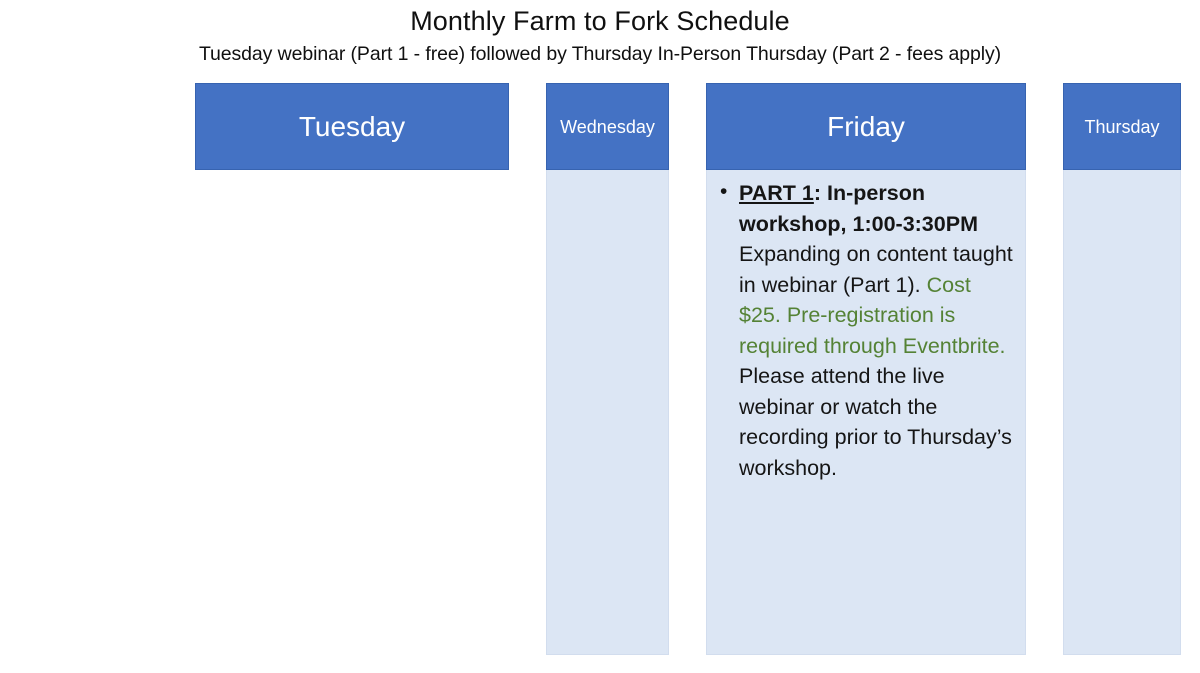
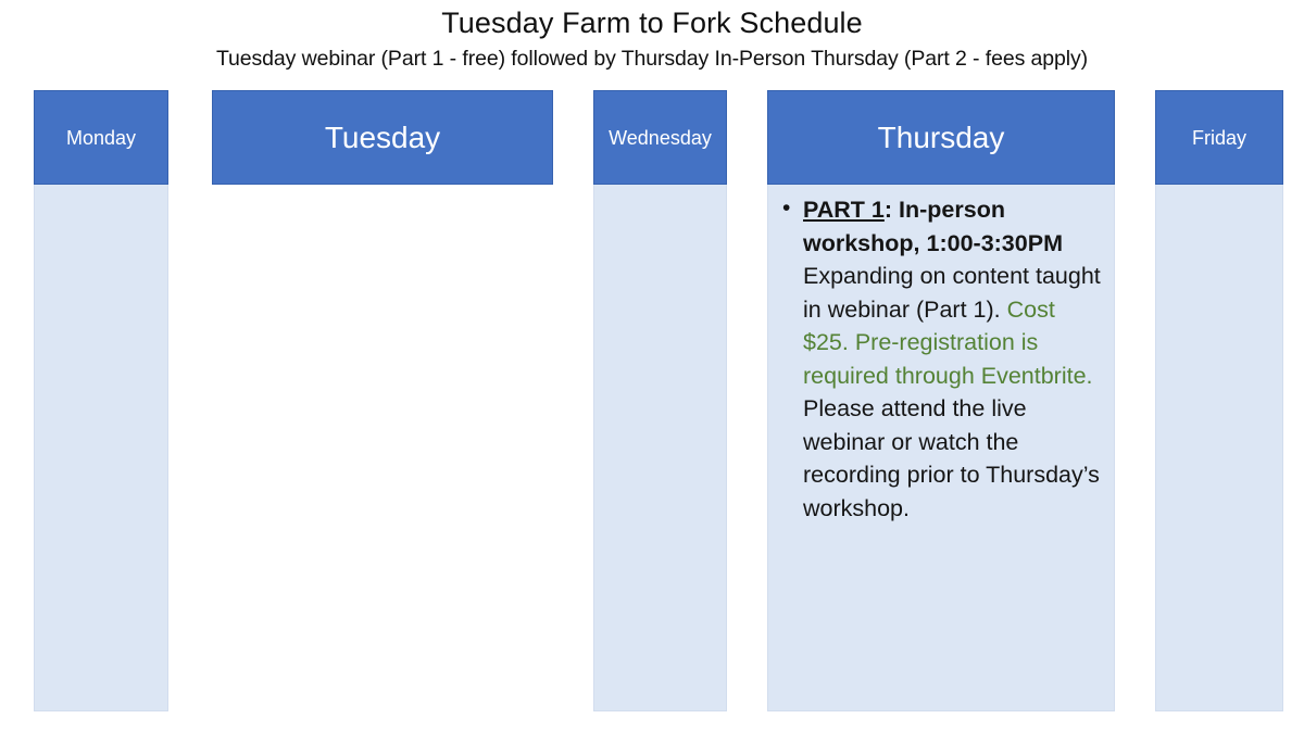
- Monthly Farm to Fork Schedule
+ Tuesday Farm to Fork Schedule
  Tuesday webinar (Part 1 - free) followed by Thursday In-Person Thursday (Part 2 - fees apply)
+ Monday
  Tuesday
  Wednesday
- Friday
+ Thursday
  PART 1: In-person workshop, 1:00-3:30PM Expanding on content taught in webinar (Part 1). Cost $25. Pre-registration is required through Eventbrite. Please attend the live webinar or watch the recording prior to Thursday’s workshop.
- Thursday
+ Friday
